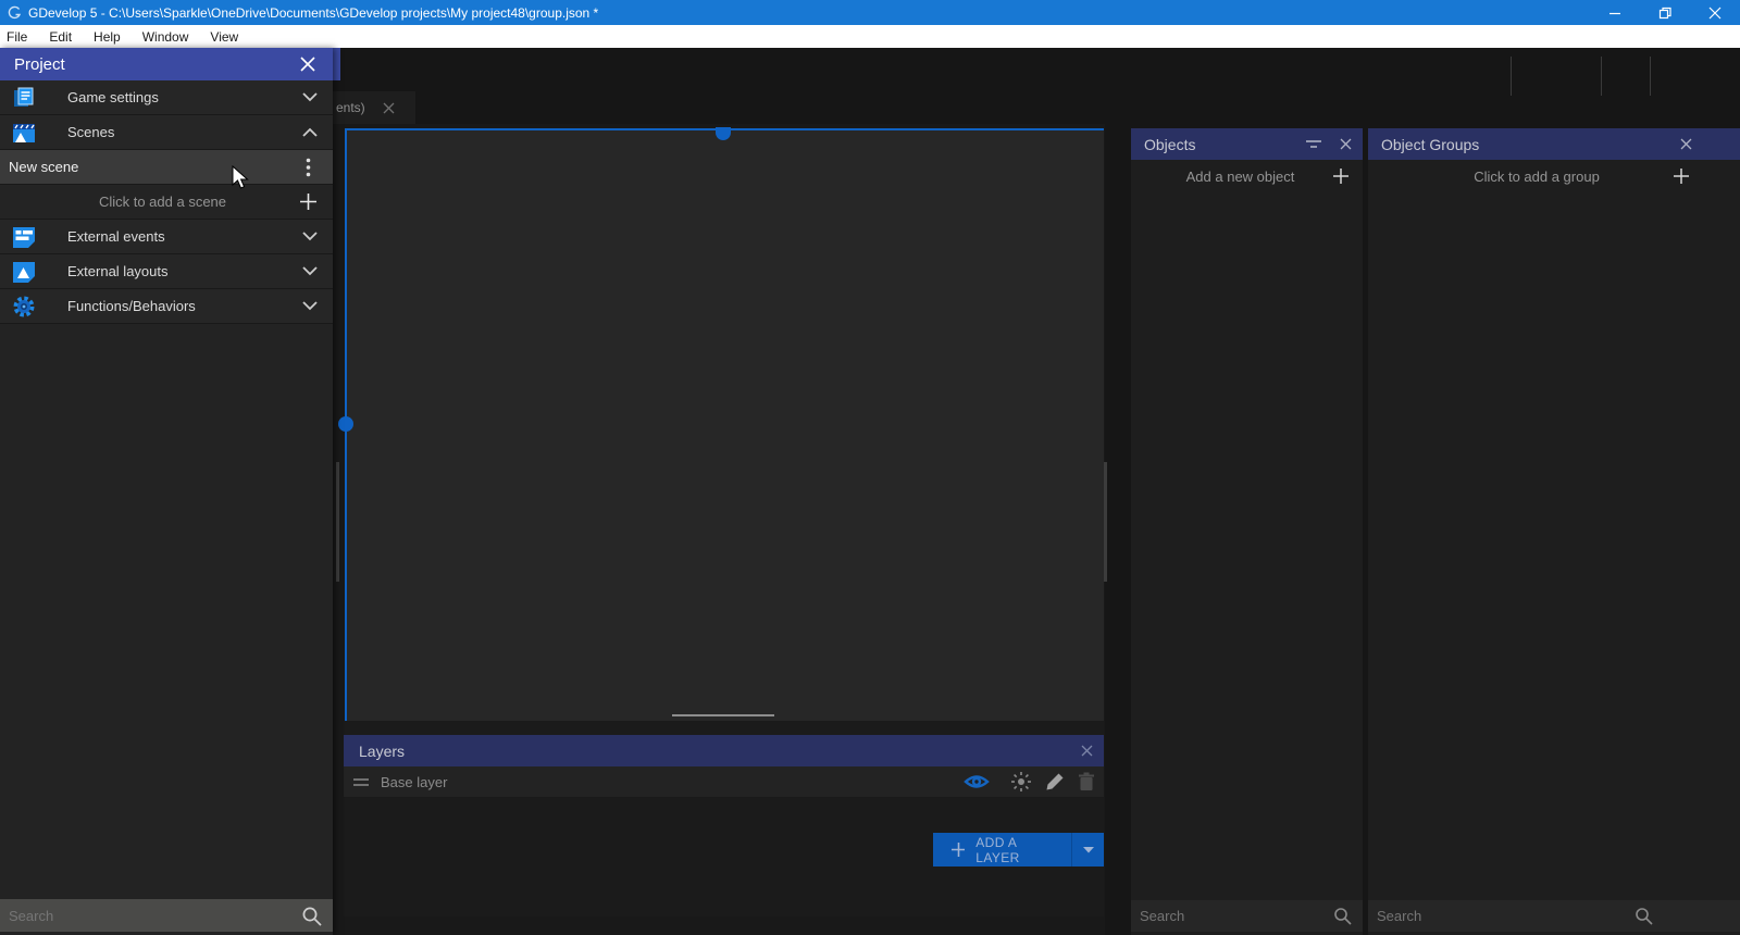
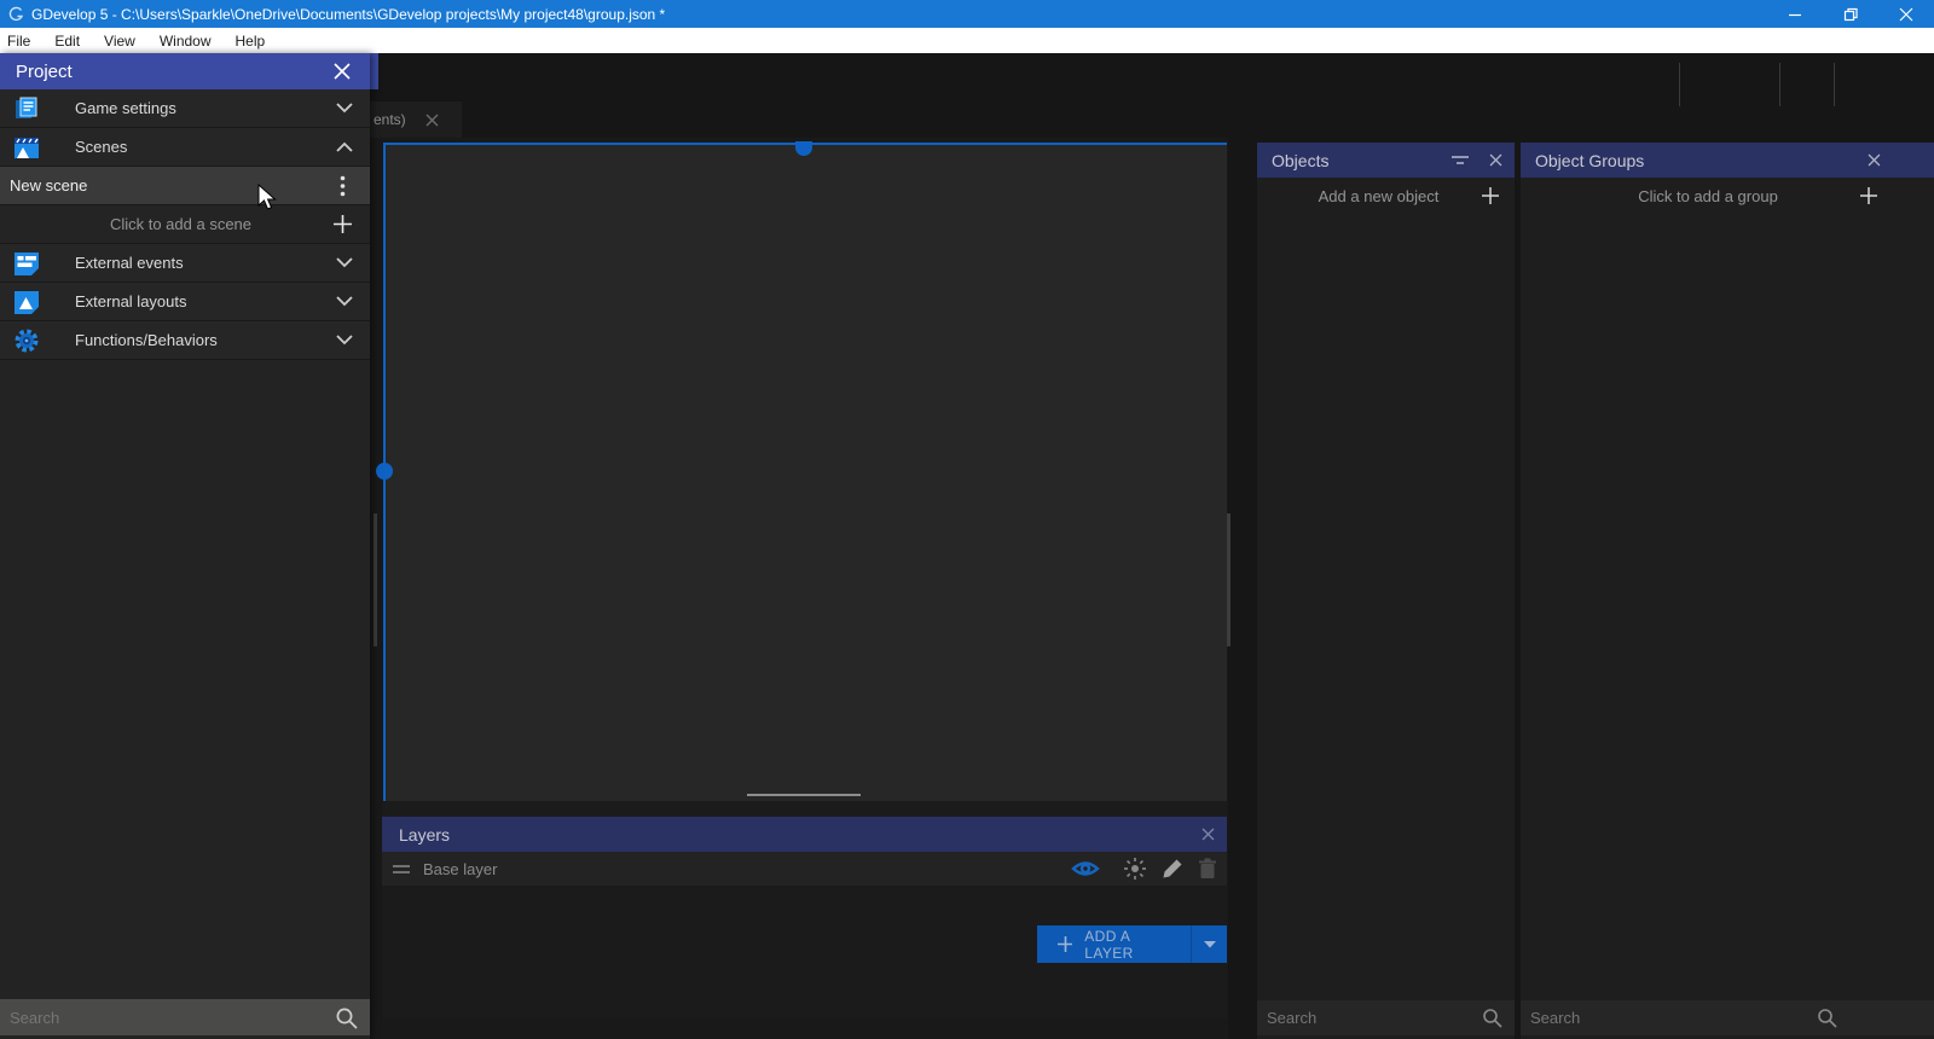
  GDevelop 5 - C:\Users\Sparkle\OneDrive\Documents\GDevelop projects\My project48\group.json *
  File
  Edit
- Help
+ View
  Window
- View
+ Help
  ents)
  Layers
  Base layer
  ADD A LAYER
  Objects
  Add a new object
  Search
  Object Groups
  Click to add a group
  Search
  Project
  Game settings
  Scenes
  New scene
  Click to add a scene
  External events
  External layouts
  Functions/Behaviors
  Search
